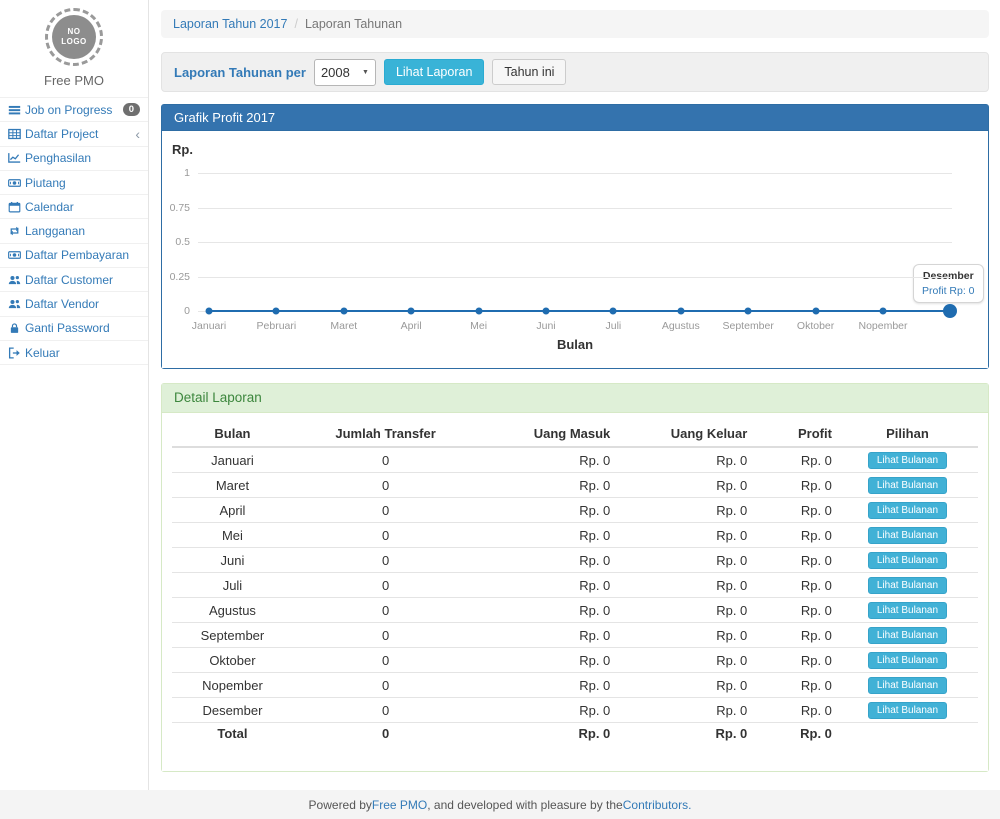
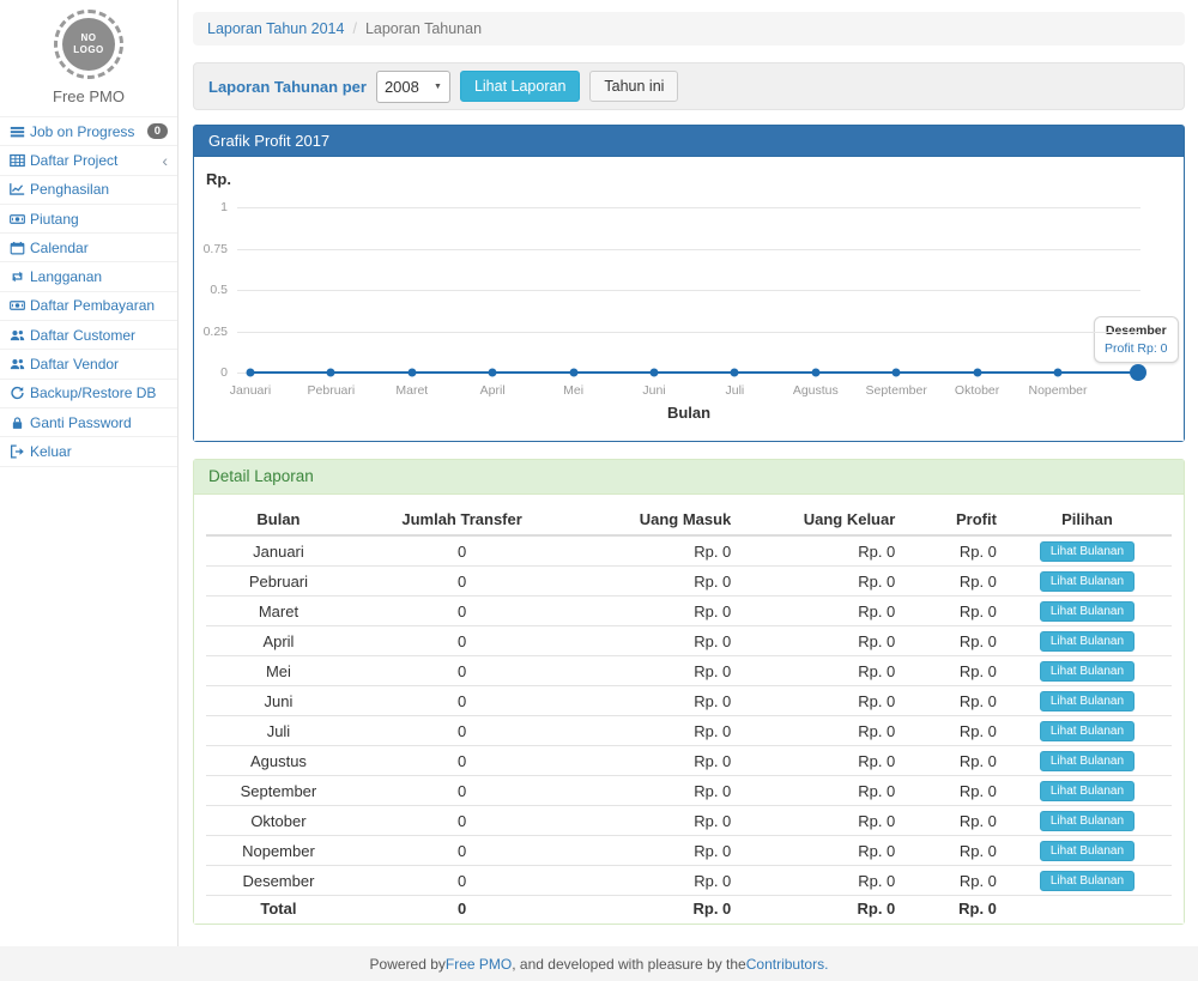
  NO LOGO
  Free PMO
  Job on Progress
  0
  Daftar Project
  ‹
  Penghasilan
  Piutang
  Calendar
  Langganan
  Daftar Pembayaran
  Daftar Customer
  Daftar Vendor
+ Backup/Restore DB
  Ganti Password
  Keluar
- Laporan Tahun 2017
+ Laporan Tahun 2014
  /
  Laporan Tahunan
  Laporan Tahunan per
  2008
  Lihat Laporan
  Tahun ini
  Grafik Profit 2017
  Rp.
  Bulan
  Profit Rp: 0
  0
  0.25
  0.5
  0.75
  1
  Januari
  Pebruari
  Maret
  April
  Mei
  Juni
  Juli
  Agustus
  September
  Oktober
  Nopember
  Detail Laporan
  Bulan	Jumlah Transfer	Uang Masuk	Uang Keluar	Profit	Pilihan
  Januari	0	Rp. 0	Rp. 0	Rp. 0	Lihat Bulanan
+ Pebruari	0	Rp. 0	Rp. 0	Rp. 0	Lihat Bulanan
  Maret	0	Rp. 0	Rp. 0	Rp. 0	Lihat Bulanan
  April	0	Rp. 0	Rp. 0	Rp. 0	Lihat Bulanan
  Mei	0	Rp. 0	Rp. 0	Rp. 0	Lihat Bulanan
  Juni	0	Rp. 0	Rp. 0	Rp. 0	Lihat Bulanan
  Juli	0	Rp. 0	Rp. 0	Rp. 0	Lihat Bulanan
  Agustus	0	Rp. 0	Rp. 0	Rp. 0	Lihat Bulanan
  September	0	Rp. 0	Rp. 0	Rp. 0	Lihat Bulanan
  Oktober	0	Rp. 0	Rp. 0	Rp. 0	Lihat Bulanan
  Nopember	0	Rp. 0	Rp. 0	Rp. 0	Lihat Bulanan
  Desember	0	Rp. 0	Rp. 0	Rp. 0	Lihat Bulanan
  Total	0	Rp. 0	Rp. 0	Rp. 0
  Powered by
  Free PMO
  , and developed with pleasure by the
  Contributors.
